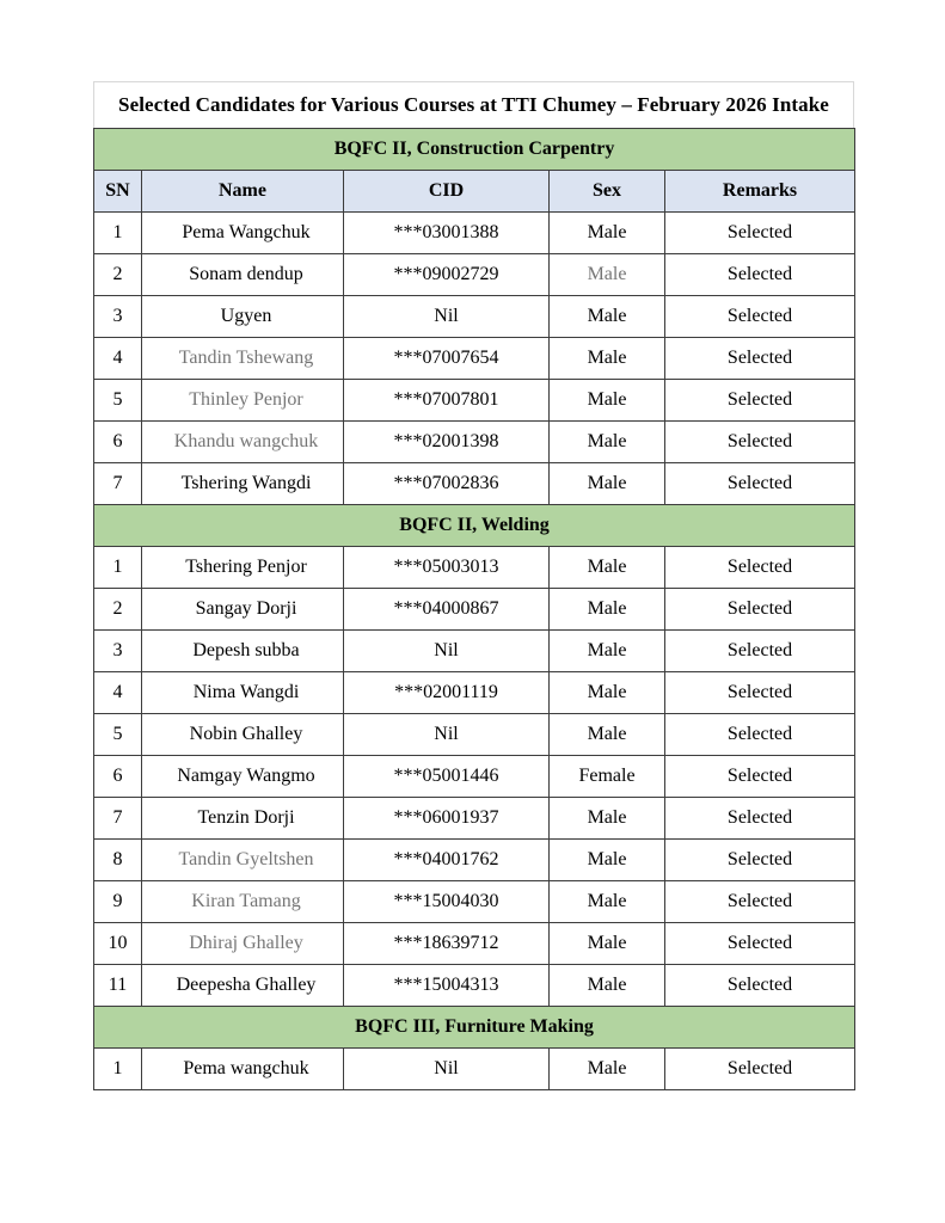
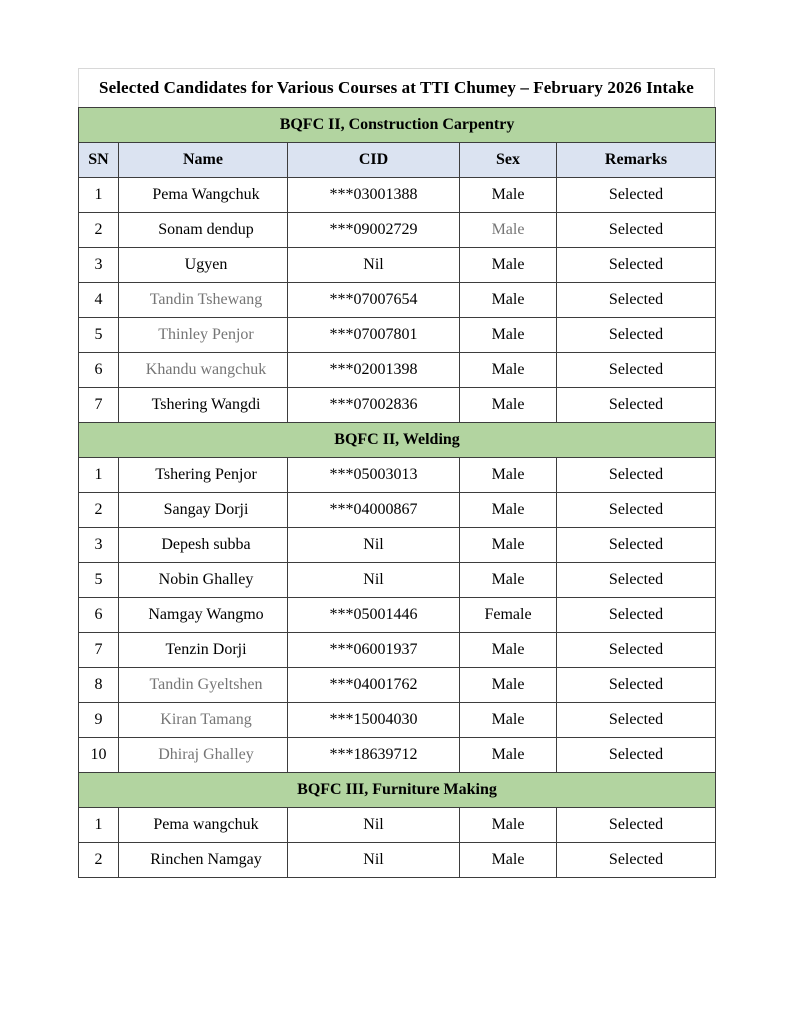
  Selected Candidates for Various Courses at TTI Chumey – February 2026 Intake
  BQFC II, Construction Carpentry
  SN	Name	CID	Sex	Remarks
  1	Pema Wangchuk	***03001388	Male	Selected
  2	Sonam dendup	***09002729	Male	Selected
  3	Ugyen	Nil	Male	Selected
  4	Tandin Tshewang	***07007654	Male	Selected
  5	Thinley Penjor	***07007801	Male	Selected
  6	Khandu wangchuk	***02001398	Male	Selected
  7	Tshering Wangdi	***07002836	Male	Selected
  BQFC II, Welding
  1	Tshering Penjor	***05003013	Male	Selected
  2	Sangay Dorji	***04000867	Male	Selected
  3	Depesh subba	Nil	Male	Selected
- 4	Nima Wangdi	***02001119	Male	Selected
  5	Nobin Ghalley	Nil	Male	Selected
  6	Namgay Wangmo	***05001446	Female	Selected
  7	Tenzin Dorji	***06001937	Male	Selected
  8	Tandin Gyeltshen	***04001762	Male	Selected
  9	Kiran Tamang	***15004030	Male	Selected
  10	Dhiraj Ghalley	***18639712	Male	Selected
- 11	Deepesha Ghalley	***15004313	Male	Selected
  BQFC III, Furniture Making
  1	Pema wangchuk	Nil	Male	Selected
+ 2	Rinchen Namgay	Nil	Male	Selected
